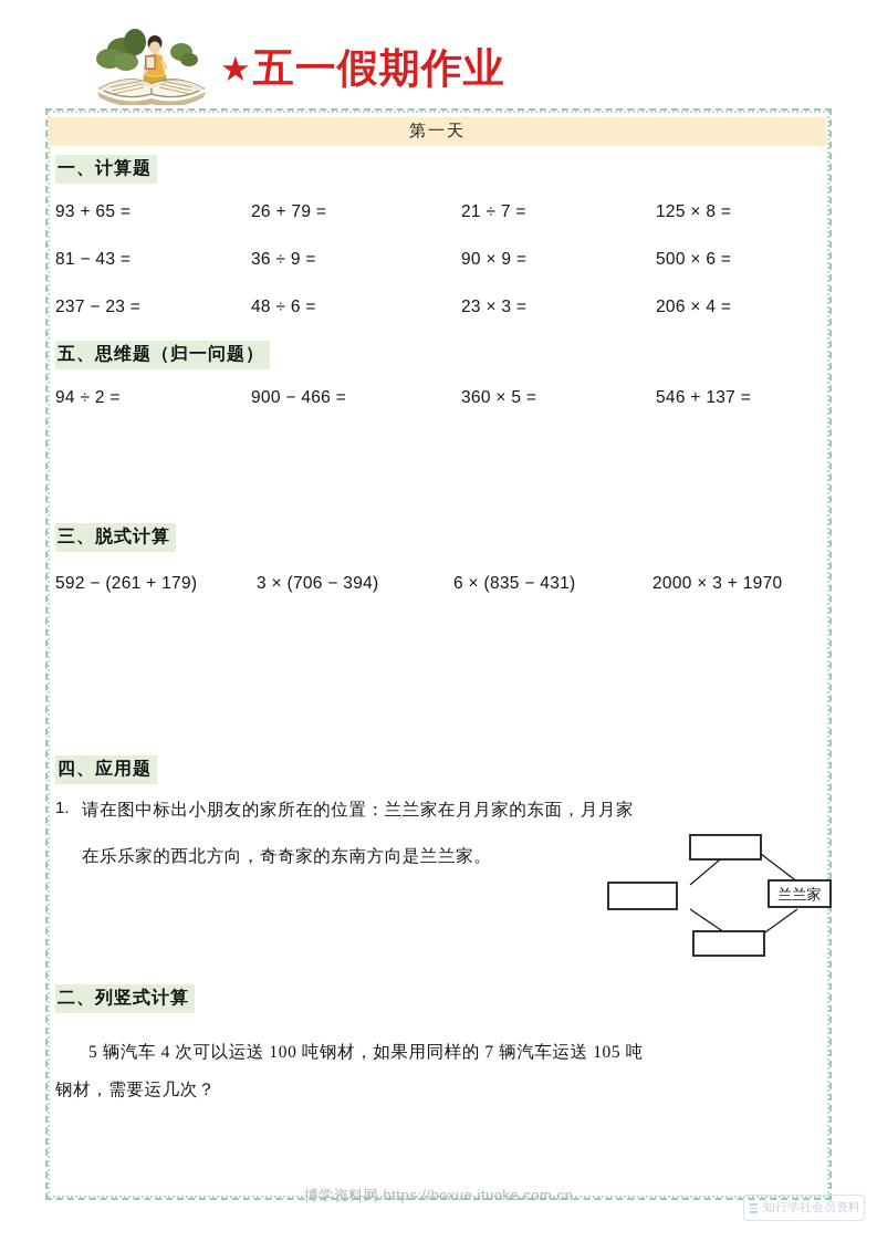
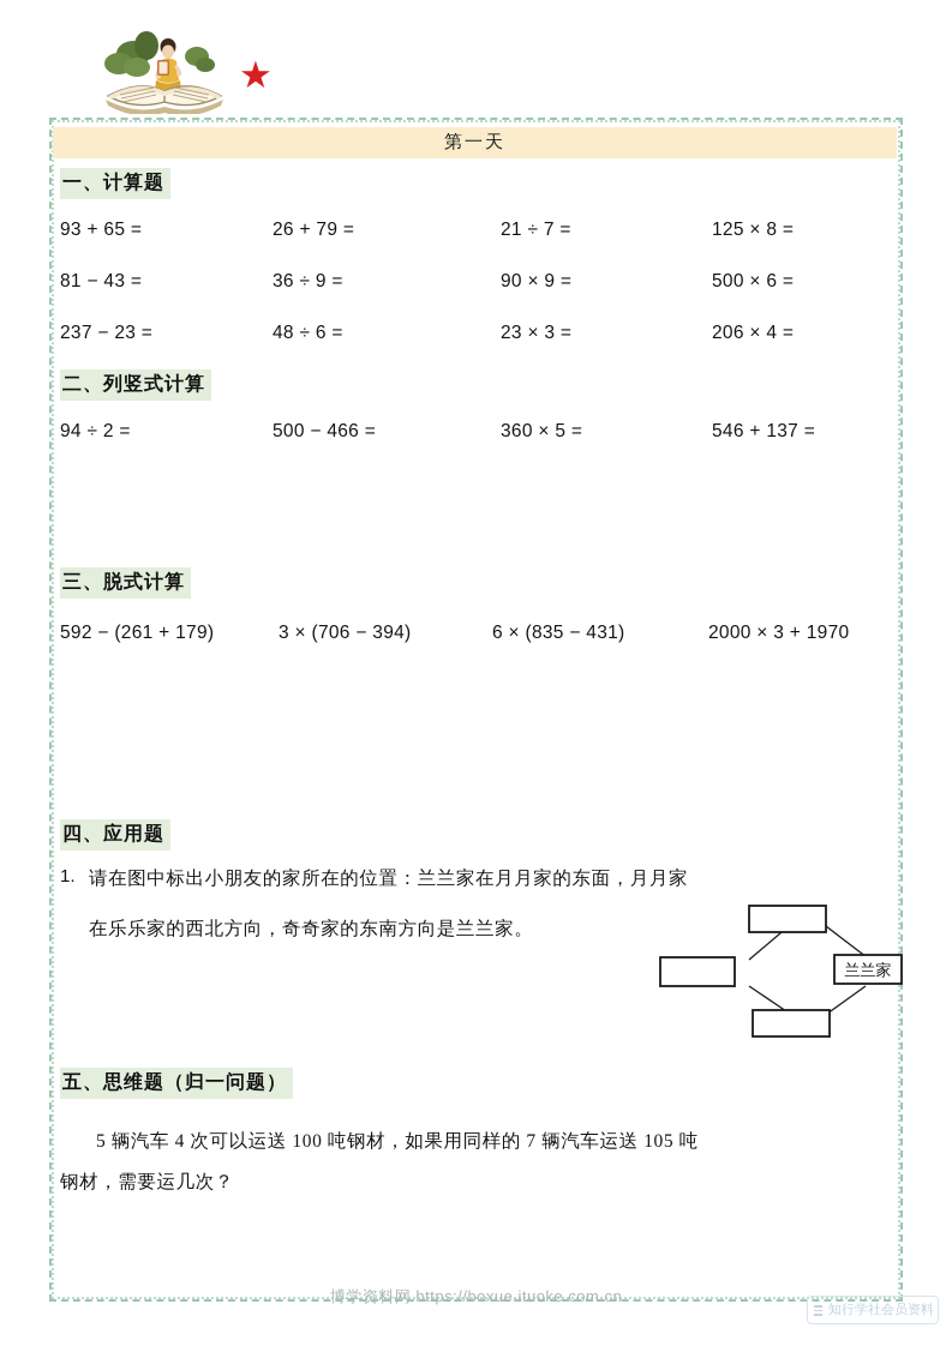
  ★
- 五一假期作业
  第一天
  一、计算题
  93 + 65 =
  26 + 79 =
  21 ÷ 7 =
  125 × 8 =
  81 − 43 =
  36 ÷ 9 =
  90 × 9 =
  500 × 6 =
  237 − 23 =
  48 ÷ 6 =
  23 × 3 =
  206 × 4 =
- 五、思维题（归一问题）
+ 二、列竖式计算
  94 ÷ 2 =
- 900 − 466 =
+ 500 − 466 =
  360 × 5 =
  546 + 137 =
  三、脱式计算
  592 − (261 + 179)
  3 × (706 − 394)
  6 × (835 − 431)
  2000 × 3 + 1970
  四、应用题
  1.
  请在图中标出小朋友的家所在的位置：兰兰家在月月家的东面，月月家
  在乐乐家的西北方向，奇奇家的东南方向是兰兰家。
  兰兰家
- 二、列竖式计算
+ 五、思维题（归一问题）
  5 辆汽车 4 次可以运送 100 吨钢材，如果用同样的 7 辆汽车运送 105 吨
  钢材，需要运几次？
  博学资料网 https://boxue.ituoke.com.cn
  知行学社会员资料
